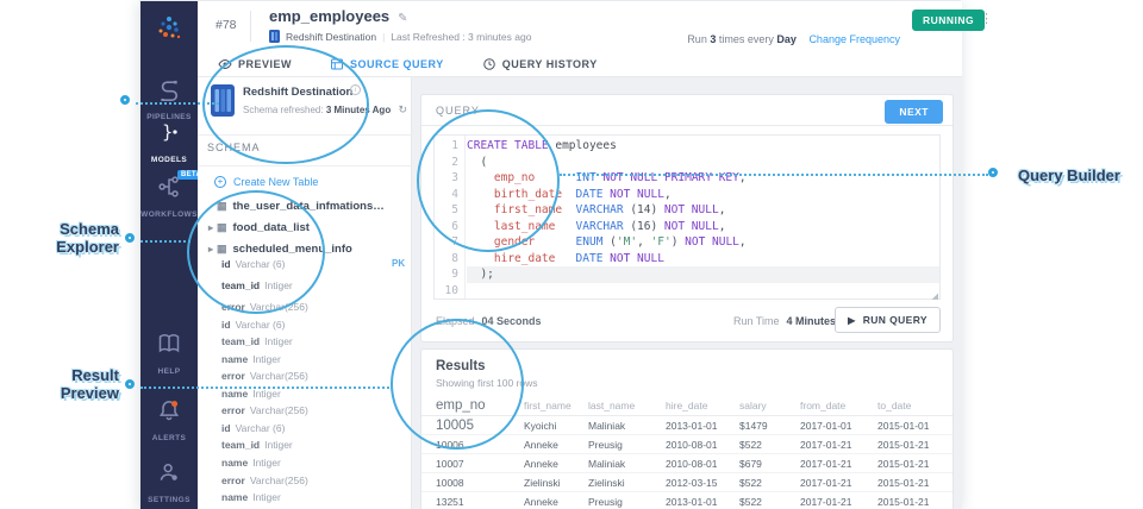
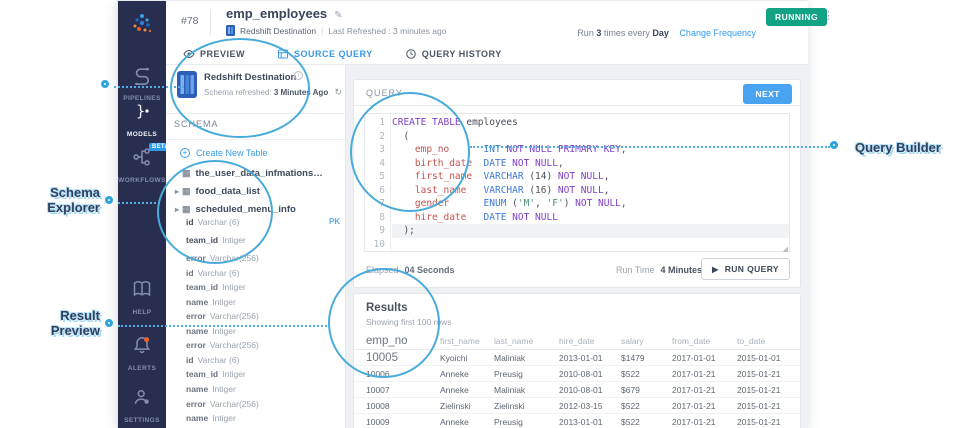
  }
  #78
  emp_employees ✎
  Redshift Destination
  |
  Last Refreshed : 3 minutes ago
  RUNNING
  ⋮
  Run 3 times every Day Change Frequency
  PREVIEW
  SOURCE QUERY
  QUERY HISTORY
  Redshift Destination
  Schema refreshed: 3 Minutes Ago ↻
  SCHEMA
  +
  Create New Table
  ▦
  the_user_data_infmations…
  ▸
  ▦
  food_data_list
  ▸
  ▦
  scheduled_menu_info
  id Varchar (6)
  PK
  team_id Intiger
  error Varchar(256)
  id Varchar (6)
  team_id Intiger
  name Intiger
  error Varchar(256)
  name Intiger
  error Varchar(256)
  id Varchar (6)
  team_id Intiger
  name Intiger
  error Varchar(256)
  name Intiger
  QUERY
  NEXT
  1
  2
  3
  4
  5
  6
  7
  8
  9
  10
  CREATE TABLE employees
  (
  emp_no INT NOT NULL PRIMARY KEY,
  birth_date DATE NOT NULL,
  first_name VARCHAR (14) NOT NULL,
  last_name VARCHAR (16) NOT NULL,
  gender ENUM ('M', 'F') NOT NULL,
  hire_date DATE NOT NULL
  );
  Elapsed 04 Seconds
  Run Time 4 Minutes
  ▶
  RUN QUERY
  Results
  Showing first 100 rows
  emp_no
  first_name
  last_name
  hire_date
  salary
  from_date
  to_date
  10005
  Kyoichi
  Maliniak
  2013-01-01
  $1479
  2017-01-01
  2015-01-01
  10006
  Anneke
  Preusig
  2010-08-01
  $522
  2017-01-21
  2015-01-21
  10007
  Anneke
  Maliniak
  2010-08-01
  $679
  2017-01-21
  2015-01-21
  10008
  Zielinski
  Zielinski
  2012-03-15
  $522
  2017-01-21
  2015-01-21
- 13251
+ 10009
  Anneke
  Preusig
  2013-01-01
  $522
  2017-01-21
  2015-01-21
  Schema
  Explorer
  Result
  Preview
  Query Builder
